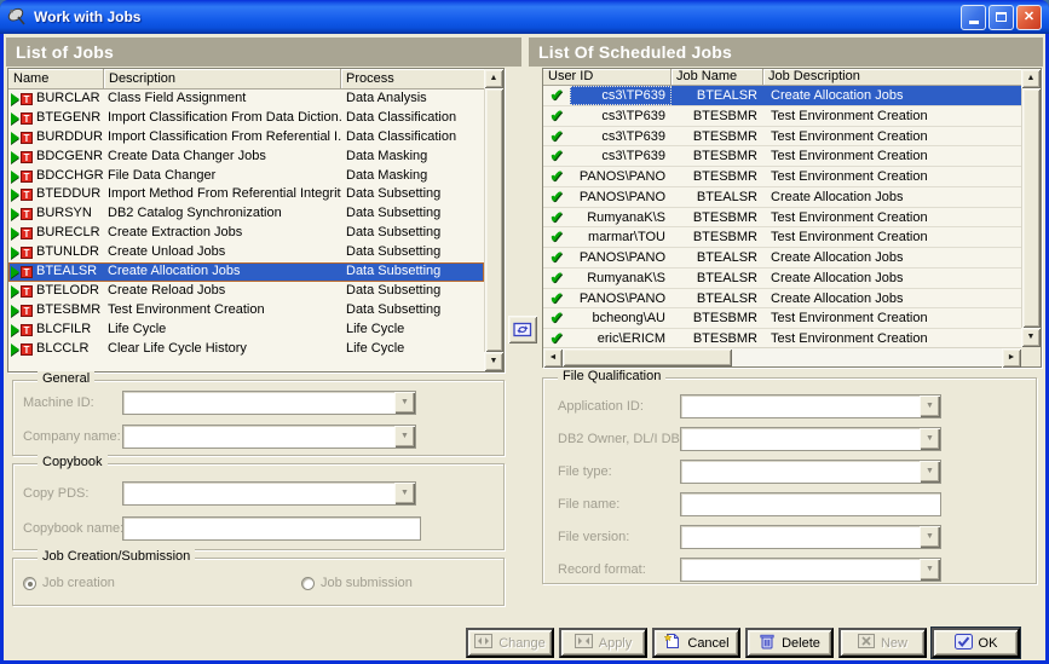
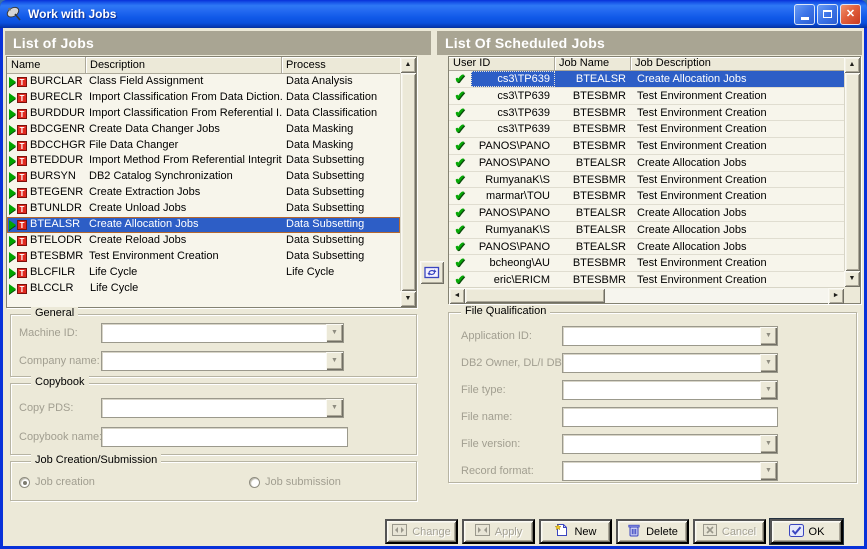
  Work with Jobs
  ✕
  List of Jobs
  List Of Scheduled Jobs
  Name
  Description
  Process
  T
  BURCLAR
  Class Field Assignment
  Data Analysis
  T
- BTEGENR
+ BURECLR
  Import Classification From Data Diction.
  Data Classification
  T
  BURDDUR
  Import Classification From Referential I.
  Data Classification
  T
  BDCGENR
  Create Data Changer Jobs
  Data Masking
  T
  BDCCHGR
  File Data Changer
  Data Masking
  T
  BTEDDUR
  Import Method From Referential Integrit
  Data Subsetting
  T
  BURSYN
  DB2 Catalog Synchronization
  Data Subsetting
  T
- BURECLR
+ BTEGENR
  Create Extraction Jobs
  Data Subsetting
  T
  BTUNLDR
  Create Unload Jobs
  Data Subsetting
  T
  BTEALSR
  Create Allocation Jobs
  Data Subsetting
  T
  BTELODR
  Create Reload Jobs
  Data Subsetting
  T
  BTESBMR
  Test Environment Creation
  Data Subsetting
  T
  BLCFILR
  Life Cycle
  Life Cycle
  T
  BLCCLR
- Clear Life Cycle History
  Life Cycle
  User ID
  Job Name
  Job Description
  ✔
  cs3\TP639
  BTEALSR
  Create Allocation Jobs
  ✔
  cs3\TP639
  BTESBMR
  Test Environment Creation
  ✔
  cs3\TP639
  BTESBMR
  Test Environment Creation
  ✔
  cs3\TP639
  BTESBMR
  Test Environment Creation
  ✔
  PANOS\PANO
  BTESBMR
  Test Environment Creation
  ✔
  PANOS\PANO
  BTEALSR
  Create Allocation Jobs
  ✔
  RumyanaK\S
  BTESBMR
  Test Environment Creation
  ✔
  marmar\TOU
  BTESBMR
  Test Environment Creation
  ✔
  PANOS\PANO
  BTEALSR
  Create Allocation Jobs
  ✔
  RumyanaK\S
  BTEALSR
  Create Allocation Jobs
  ✔
  PANOS\PANO
  BTEALSR
  Create Allocation Jobs
  ✔
  bcheong\AU
  BTESBMR
  Test Environment Creation
  ✔
  eric\ERICM
  BTESBMR
  Test Environment Creation
  General
  Machine ID:
  Company name:
  Copybook
  Copy PDS:
  Copybook name
  Job Creation/Submission
  Job creation
  Job submission
  File Qualification
  Application ID:
  DB2 Owner, DL/I DB
  File type:
  File name:
  File version:
  Record format:
  Change
  Apply
- Cancel
+ New
  Delete
- New
+ Cancel
  OK
